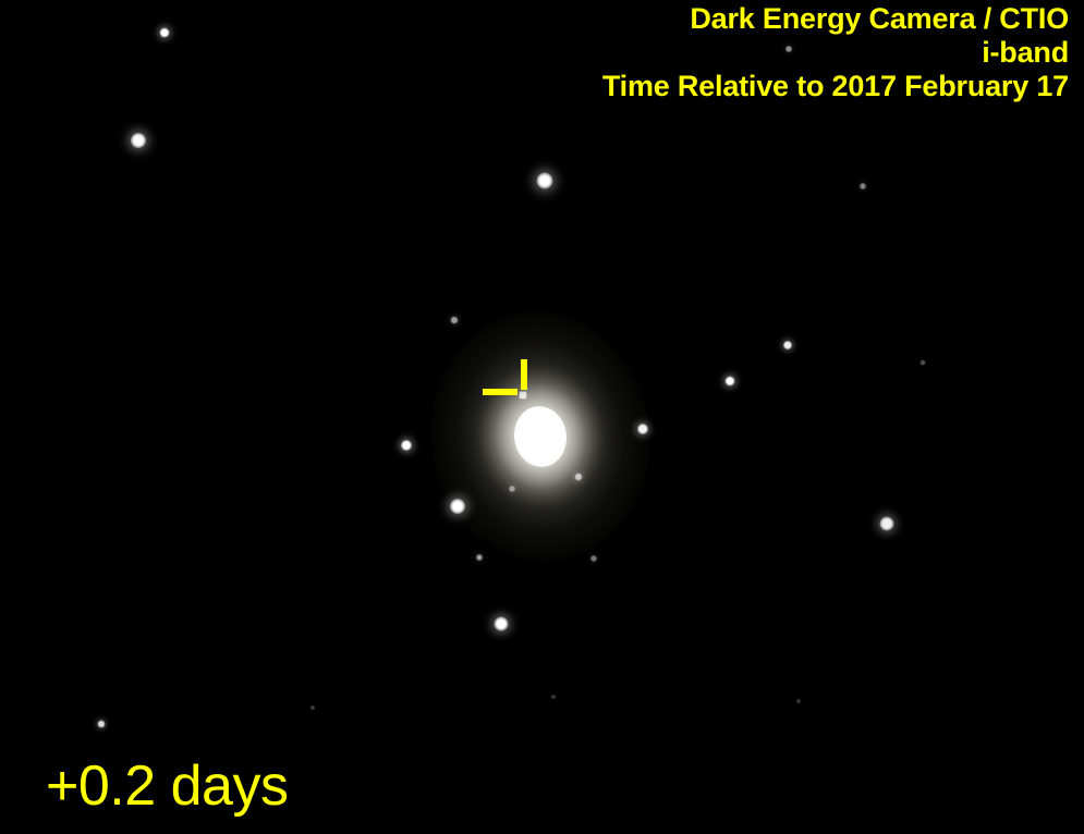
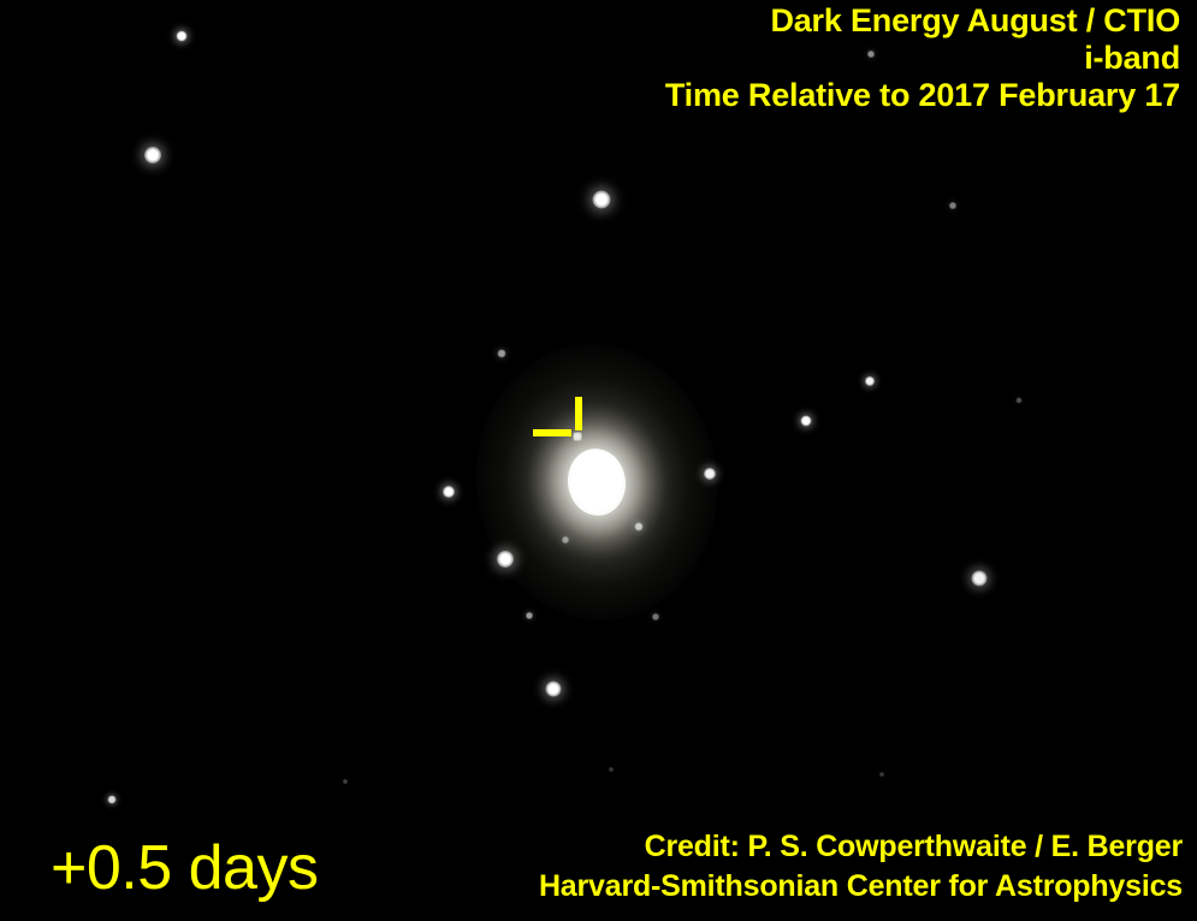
- Dark Energy Camera / CTIO
+ Dark Energy August / CTIO
  i-band
  Time Relative to 2017 February 17
- +0.2 days
+ +0.5 days
+ Credit: P. S. Cowperthwaite / E. Berger
+ Harvard-Smithsonian Center for Astrophysics
